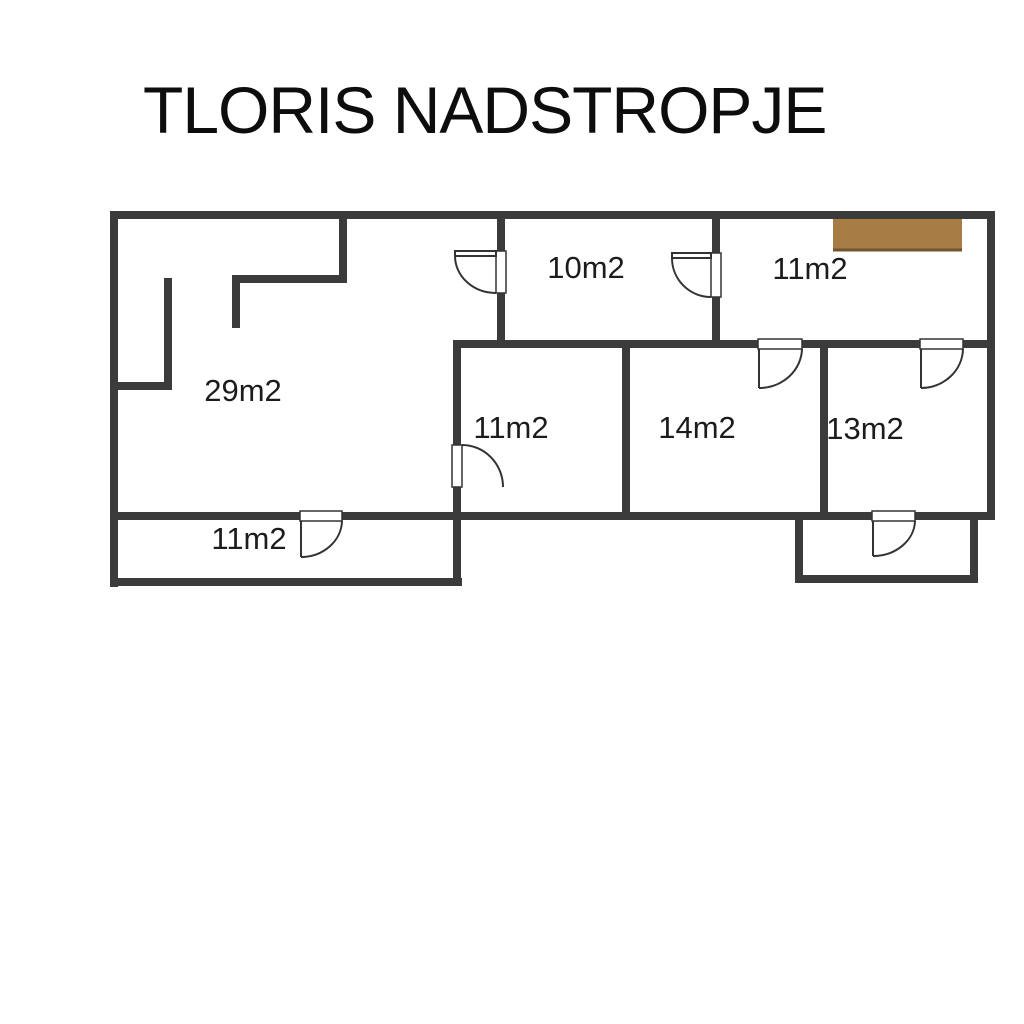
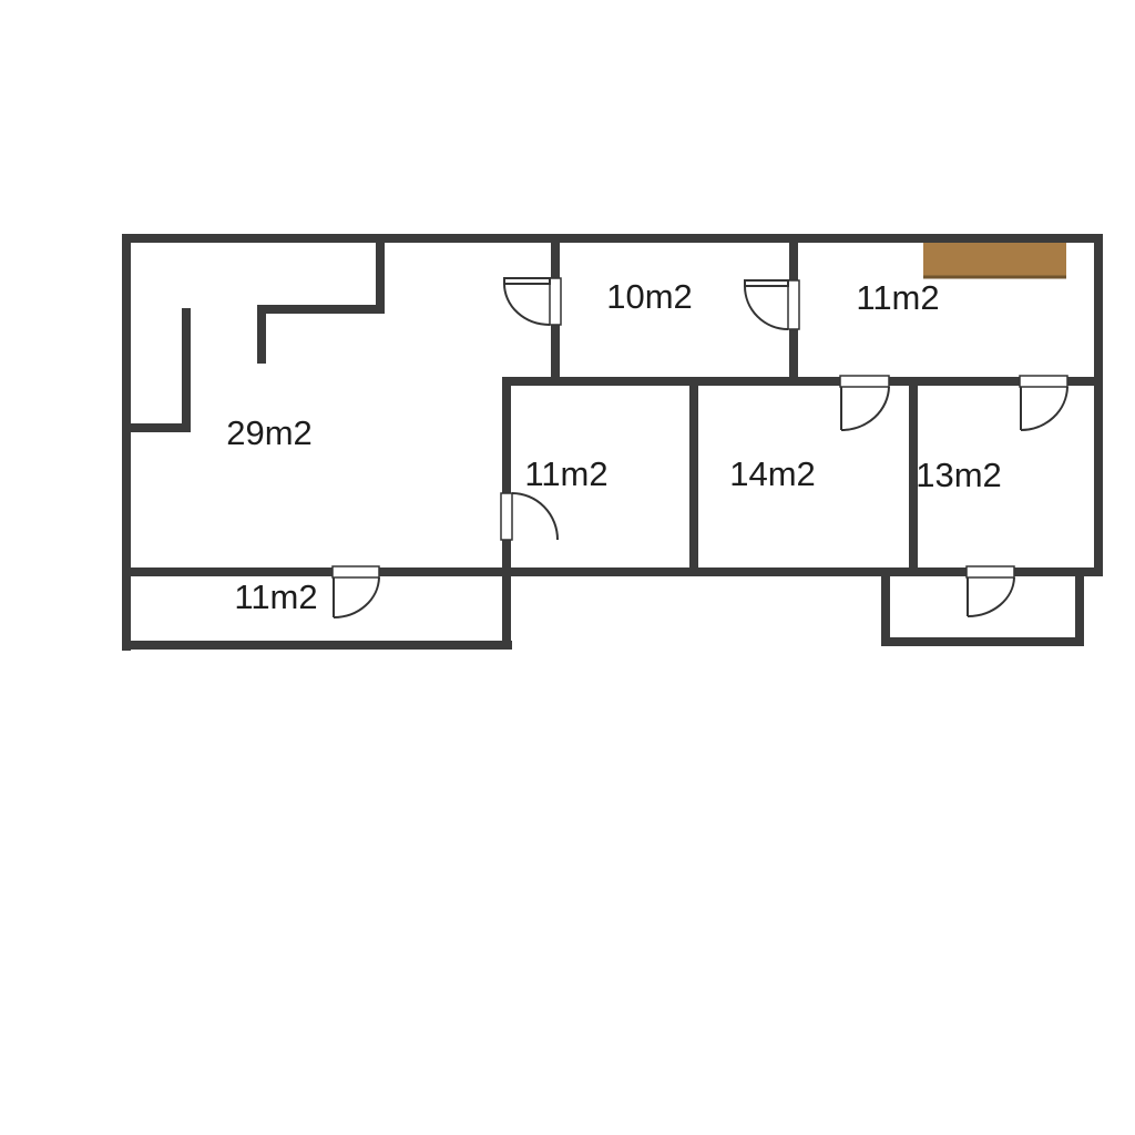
- TLORIS NADSTROPJE
  29m2
  10m2
  11m2
  11m2
  14m2
  13m2
  11m2
